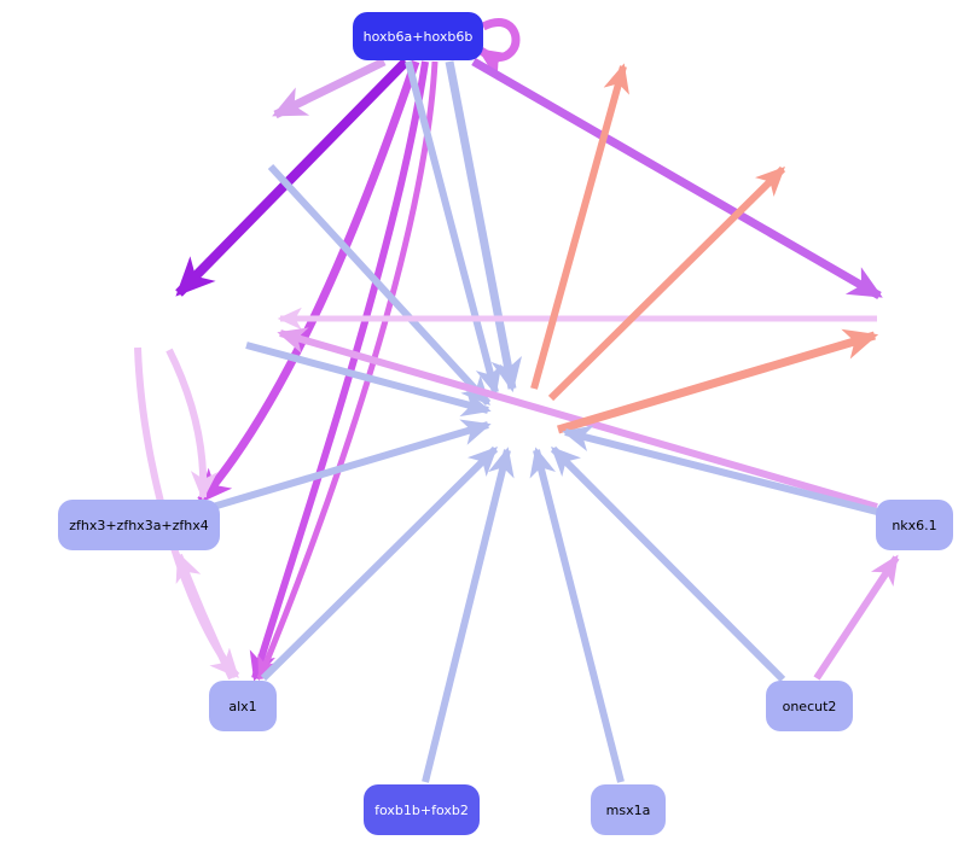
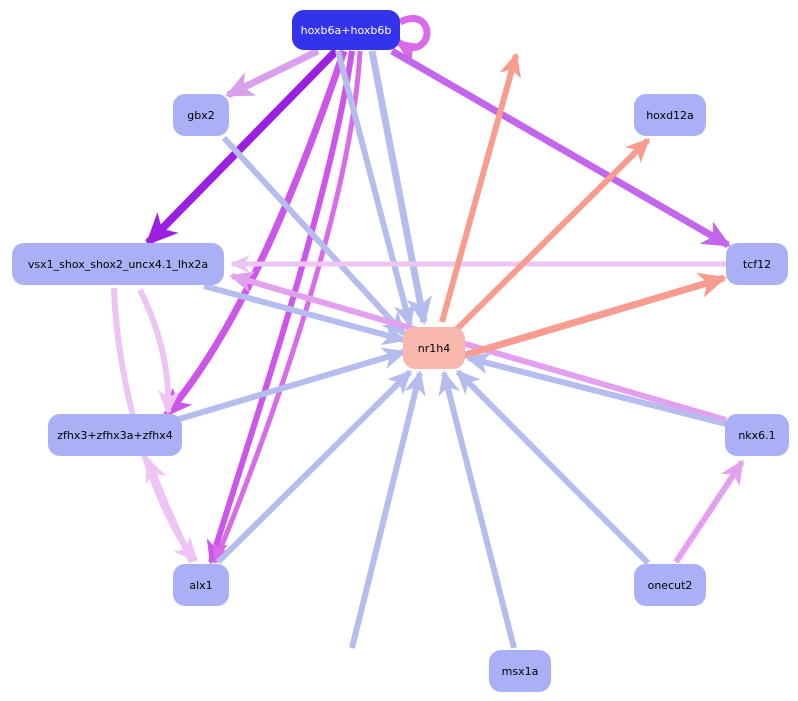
  hoxb6a+hoxb6b
+ gbx2
+ hoxd12a
+ vsx1_shox_shox2_uncx4.1_lhx2a
+ tcf12
+ nr1h4
  zfhx3+zfhx3a+zfhx4
  nkx6.1
  alx1
  onecut2
- foxb1b+foxb2
  msx1a
